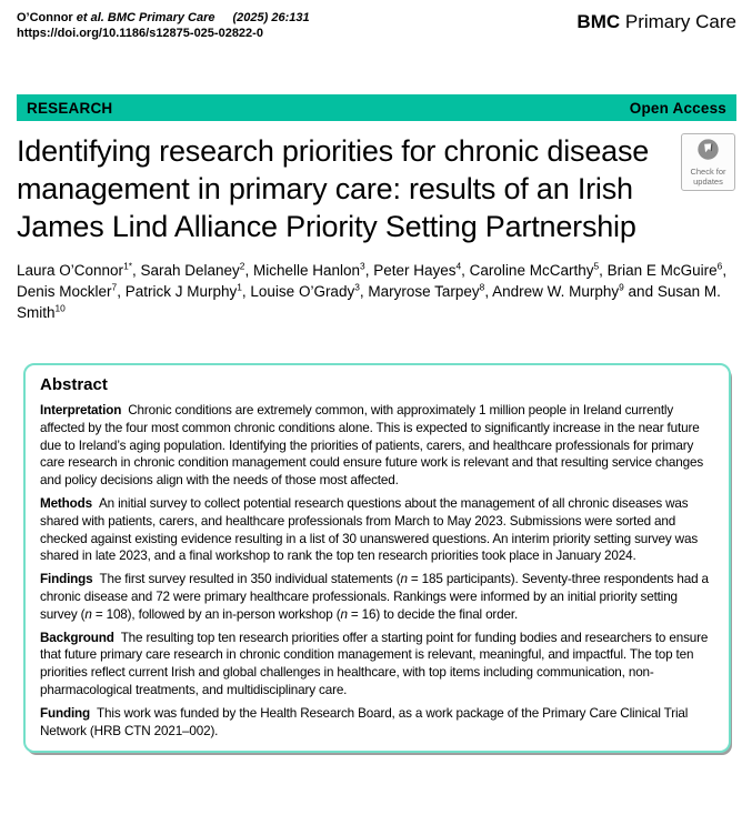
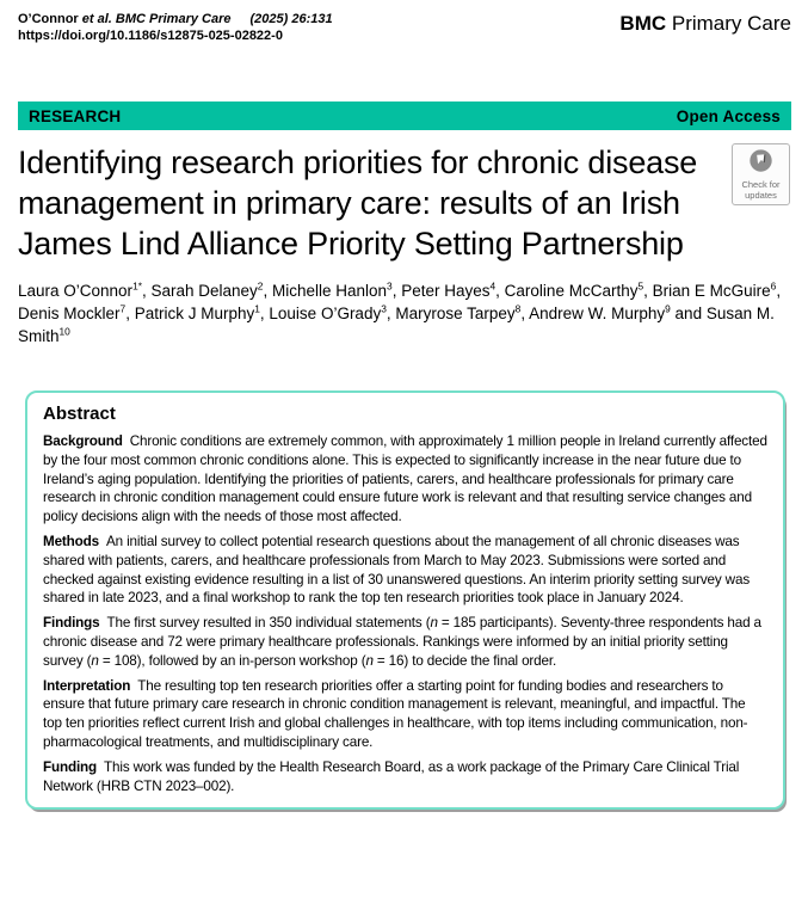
  O’Connor et al. BMC Primary Care (2025) 26:131
  https://doi.org/10.1186/s12875-025-02822-0
  BMC Primary Care
  RESEARCH
  Open Access
  Identifying research priorities for chronic disease management in primary care: results of an Irish James Lind Alliance Priority Setting Partnership
  Check for
  updates
  Laura O’Connor1*, Sarah Delaney2, Michelle Hanlon3, Peter Hayes4, Caroline McCarthy5, Brian E McGuire6, Denis Mockler7, Patrick J Murphy1, Louise O’Grady3, Maryrose Tarpey8, Andrew W. Murphy9 and Susan M. Smith10
  Abstract
- Interpretation Chronic conditions are extremely common, with approximately 1 million people in Ireland currently affected by the four most common chronic conditions alone. This is expected to significantly increase in the near future due to Ireland’s aging population. Identifying the priorities of patients, carers, and healthcare professionals for primary care research in chronic condition management could ensure future work is relevant and that resulting service changes and policy decisions align with the needs of those most affected.
+ Background Chronic conditions are extremely common, with approximately 1 million people in Ireland currently affected by the four most common chronic conditions alone. This is expected to significantly increase in the near future due to Ireland’s aging population. Identifying the priorities of patients, carers, and healthcare professionals for primary care research in chronic condition management could ensure future work is relevant and that resulting service changes and policy decisions align with the needs of those most affected.
  Methods An initial survey to collect potential research questions about the management of all chronic diseases was shared with patients, carers, and healthcare professionals from March to May 2023. Submissions were sorted and checked against existing evidence resulting in a list of 30 unanswered questions. An interim priority setting survey was shared in late 2023, and a final workshop to rank the top ten research priorities took place in January 2024.
  Findings The first survey resulted in 350 individual statements (n = 185 participants). Seventy-three respondents had a chronic disease and 72 were primary healthcare professionals. Rankings were informed by an initial priority setting survey (n = 108), followed by an in-person workshop (n = 16) to decide the final order.
- Background The resulting top ten research priorities offer a starting point for funding bodies and researchers to ensure that future primary care research in chronic condition management is relevant, meaningful, and impactful. The top ten priorities reflect current Irish and global challenges in healthcare, with top items including communication, non-pharmacological treatments, and multidisciplinary care.
+ Interpretation The resulting top ten research priorities offer a starting point for funding bodies and researchers to ensure that future primary care research in chronic condition management is relevant, meaningful, and impactful. The top ten priorities reflect current Irish and global challenges in healthcare, with top items including communication, non-pharmacological treatments, and multidisciplinary care.
- Funding This work was funded by the Health Research Board, as a work package of the Primary Care Clinical Trial Network (HRB CTN 2021–002).
+ Funding This work was funded by the Health Research Board, as a work package of the Primary Care Clinical Trial Network (HRB CTN 2023–002).
